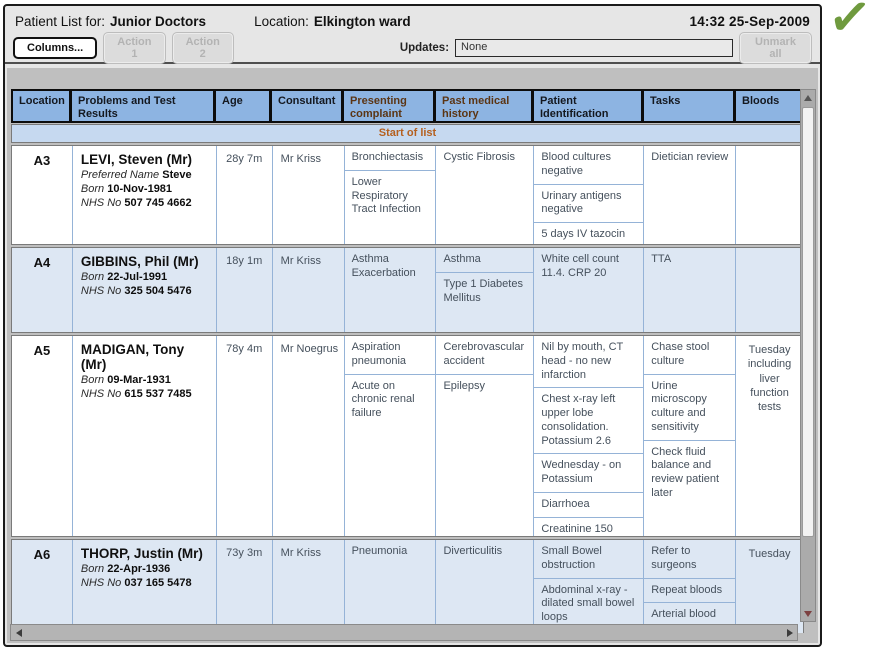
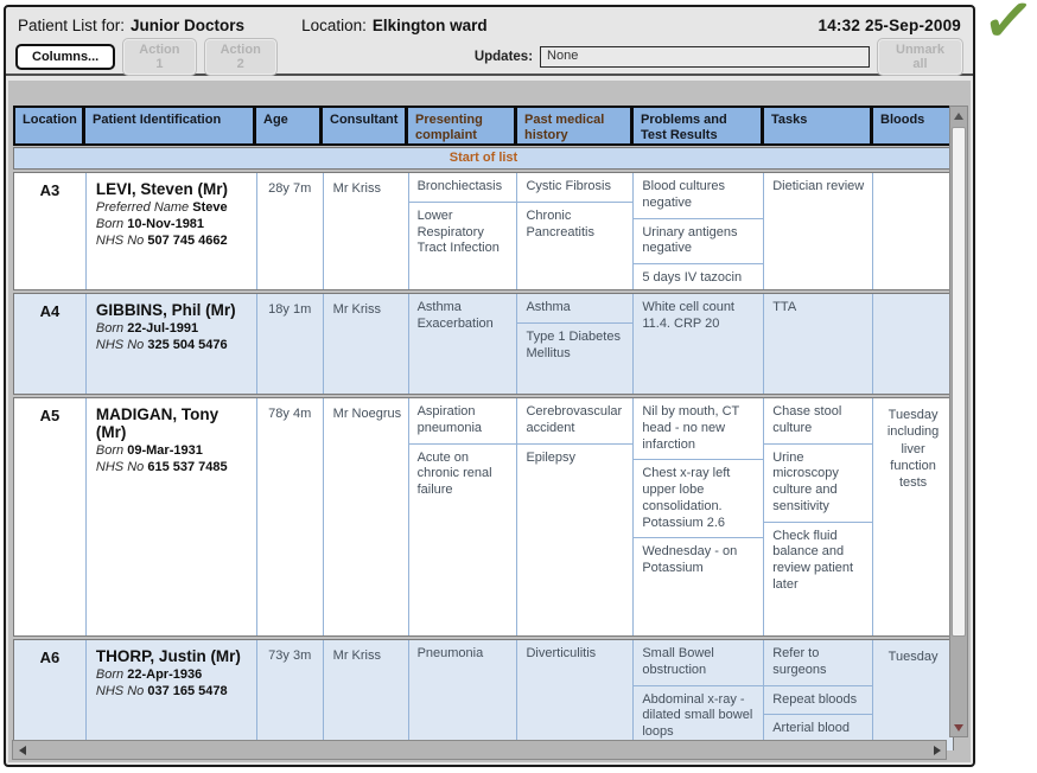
  Patient List for:
  Junior Doctors
  Location:
  Elkington ward
  14:32 25-Sep-2009
  Columns...
  Action 1
  Action 2
  Updates:
  None
  Unmark all
  Location
- Problems and Test Results
+ Patient Identification
  Age
  Consultant
  Presenting complaint
  Past medical history
- Patient Identification
+ Problems and Test Results
  Tasks
  Bloods
  Start of list
  A3
  LEVI, Steven (Mr)
  Preferred Name Steve
  Born 10-Nov-1981
  NHS No 507 745 4662
  28y 7m
  Mr Kriss
  Bronchiectasis
  Lower Respiratory Tract Infection
  Cystic Fibrosis
+ Chronic Pancreatitis
  Blood cultures negative
  Urinary antigens negative
  5 days IV tazocin
  Dietician review
  A4
  GIBBINS, Phil (Mr)
  Born 22-Jul-1991
  NHS No 325 504 5476
  18y 1m
  Mr Kriss
  Asthma Exacerbation
  Asthma
  Type 1 Diabetes Mellitus
  White cell count 11.4. CRP 20
  TTA
  A5
  MADIGAN, Tony (Mr)
  Born 09-Mar-1931
  NHS No 615 537 7485
  78y 4m
  Mr Noegrus
  Aspiration pneumonia
  Acute on chronic renal failure
  Cerebrovascular accident
  Epilepsy
  Nil by mouth, CT head - no new infarction
  Chest x-ray left upper lobe consolidation. Potassium 2.6
  Wednesday - on Potassium
- Diarrhoea
- Creatinine 150
  Chase stool culture
  Urine microscopy culture and sensitivity
  Check fluid balance and review patient later
  Tuesday including liver function tests
  A6
  THORP, Justin (Mr)
  Born 22-Apr-1936
  NHS No 037 165 5478
  73y 3m
  Mr Kriss
  Pneumonia
  Diverticulitis
  Small Bowel obstruction
  Abdominal x-ray - dilated small bowel loops
  Refer to surgeons
  Repeat bloods
  Arterial blood
  Tuesday
